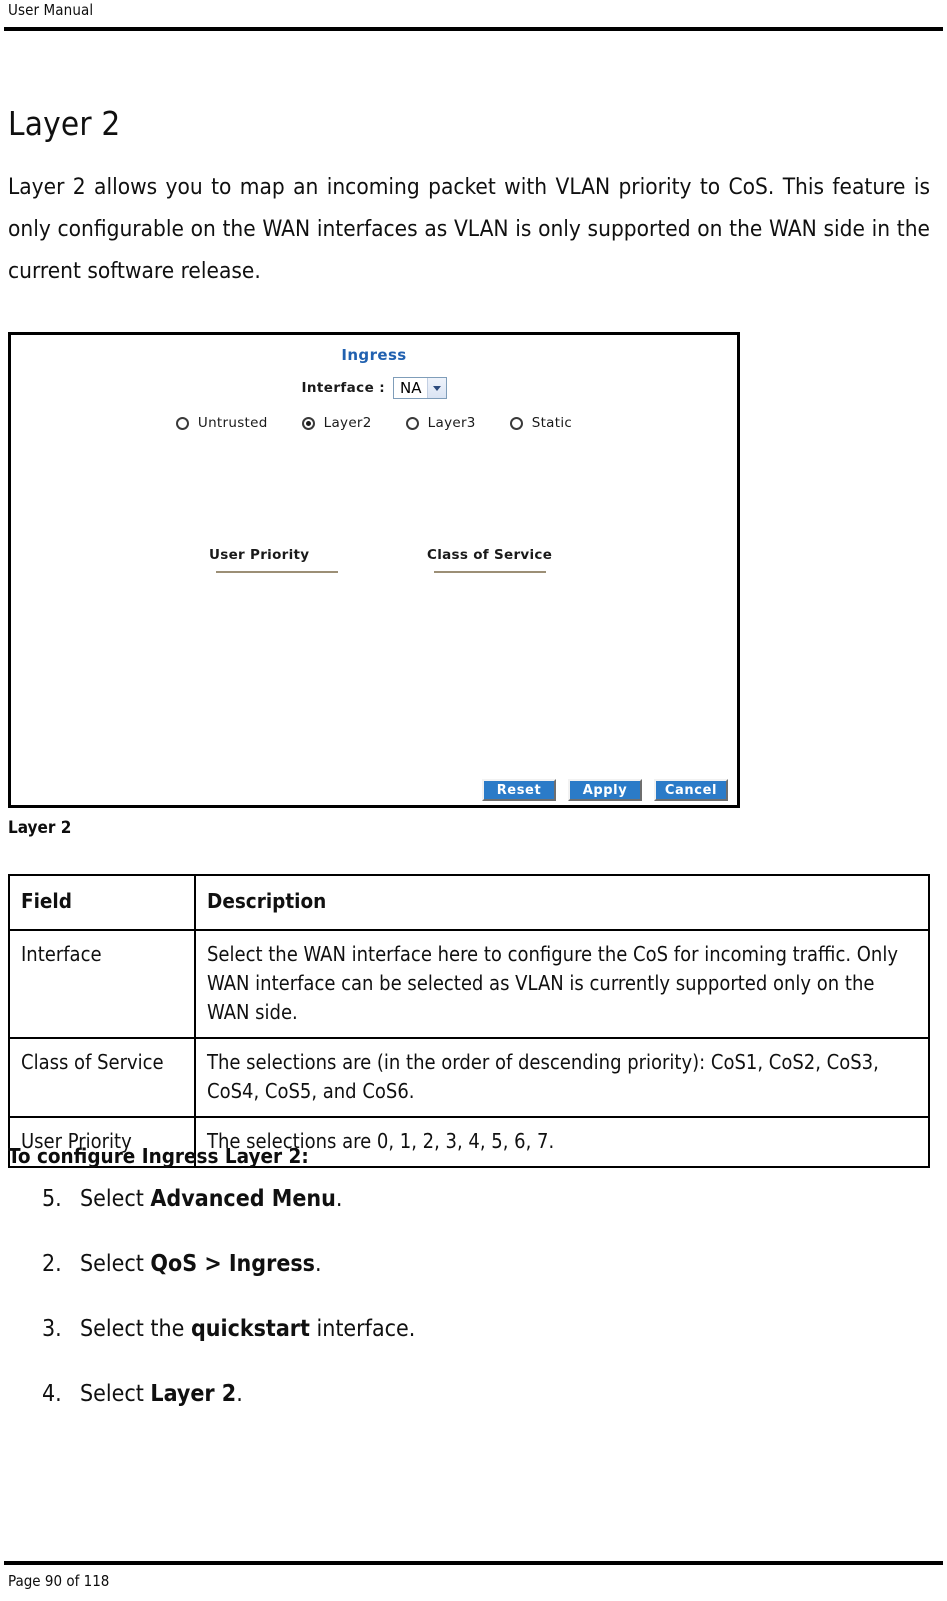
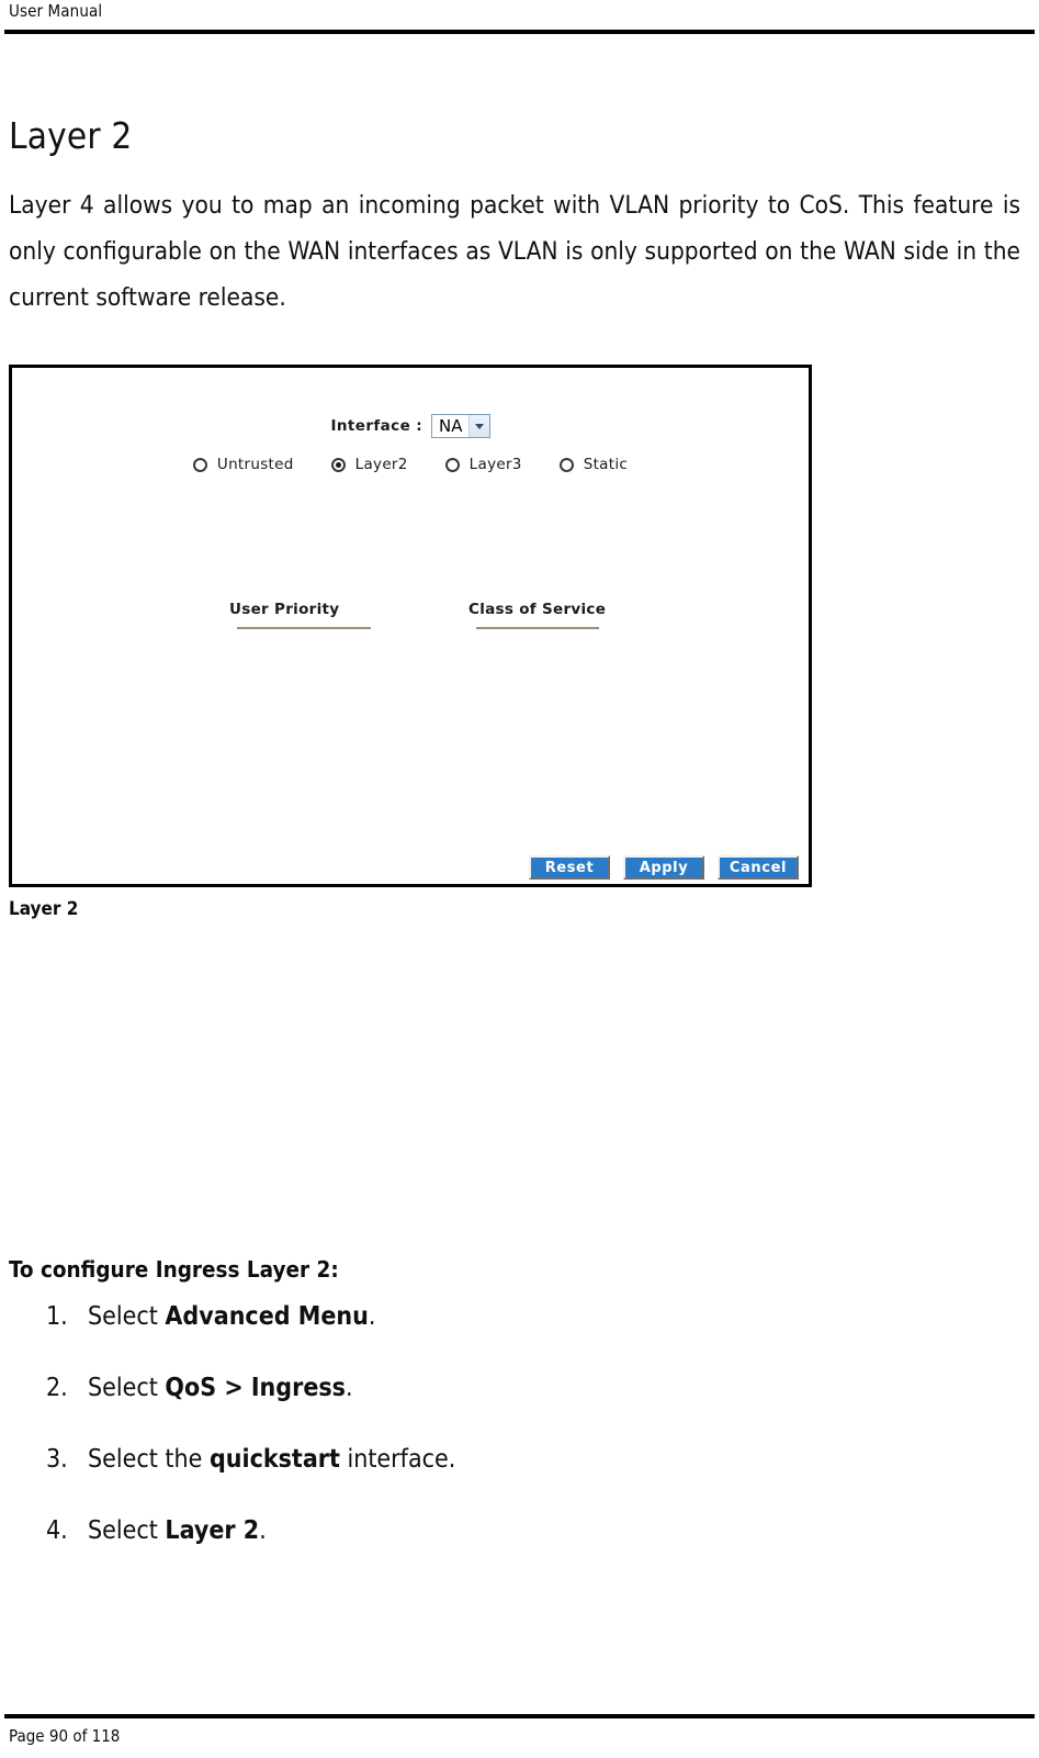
  User Manual
  Layer 2
- Layer 2 allows you to map an incoming packet with VLAN priority to CoS. This feature is only configurable on the WAN interfaces as VLAN is only supported on the WAN side in the current software release.
+ Layer 4 allows you to map an incoming packet with VLAN priority to CoS. This feature is only configurable on the WAN interfaces as VLAN is only supported on the WAN side in the current software release.
- Ingress
  Interface :
  NA
  Untrusted
  Layer2
  Layer3
  Static
  User Priority
  Class of Service
  Reset
  Apply
  Cancel
  Layer 2
- Field	Description
- Interface	Select the WAN interface here to configure the CoS for incoming traffic. Only WAN interface can be selected as VLAN is currently supported only on the WAN side.
- Class of Service	The selections are (in the order of descending priority): CoS1, CoS2, CoS3, CoS4, CoS5, and CoS6.
- User Priority	The selections are 0, 1, 2, 3, 4, 5, 6, 7.
  To configure Ingress Layer 2:
- 5. Select Advanced Menu.
+ 1. Select Advanced Menu.
  2. Select QoS > Ingress.
  3. Select the quickstart interface.
  4. Select Layer 2.
  Page 90 of 118
